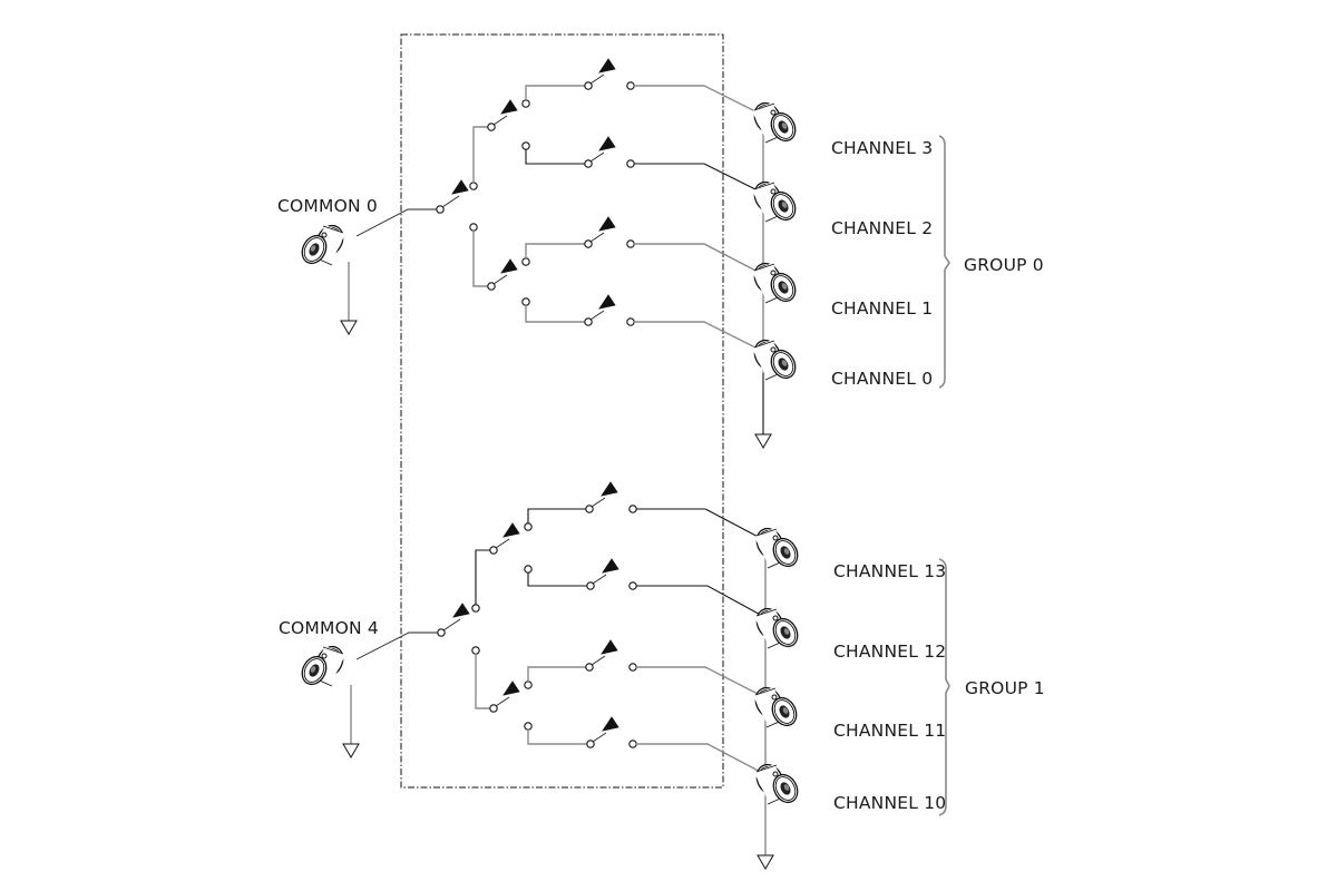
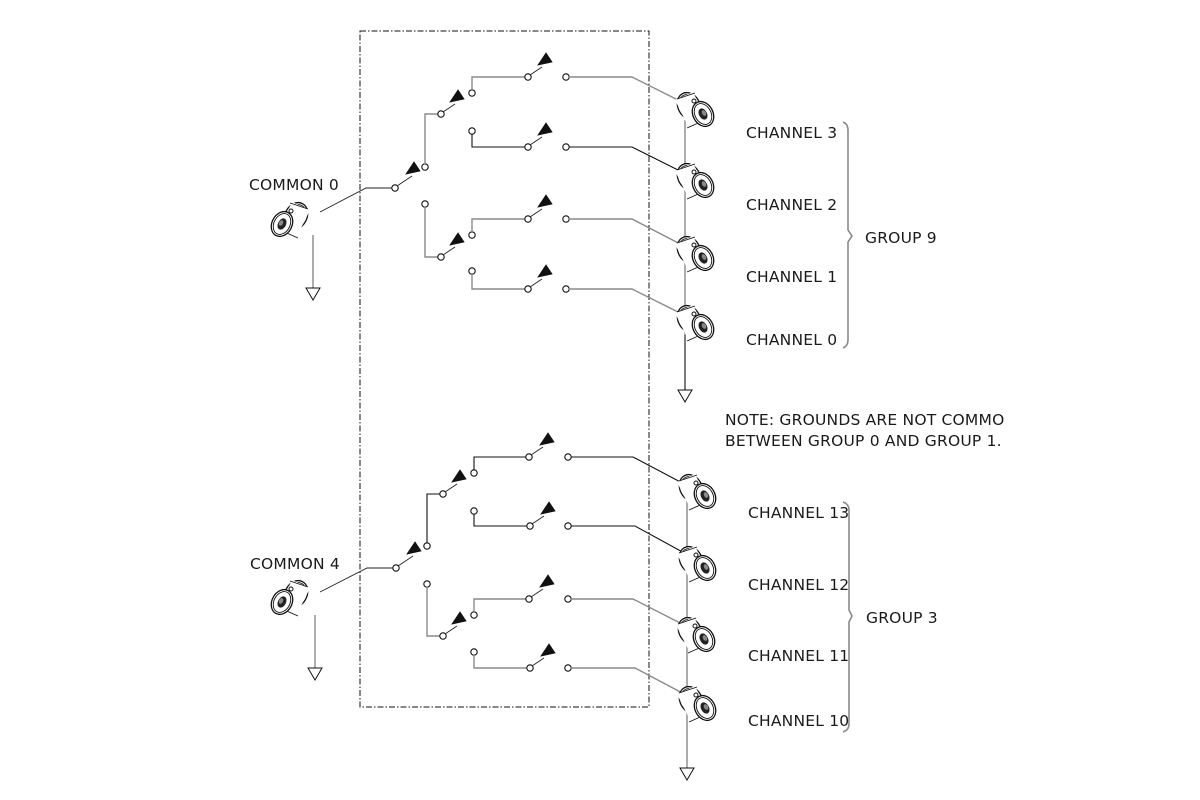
  COMMON 0
  CHANNEL 3
  CHANNEL 2
  CHANNEL 1
  CHANNEL 0
- GROUP 0
+ GROUP 9
+ NOTE: GROUNDS ARE NOT COMMO
+ BETWEEN GROUP 0 AND GROUP 1.
  COMMON 4
  CHANNEL 13
  CHANNEL 12
  CHANNEL 11
  CHANNEL 10
- GROUP 1
+ GROUP 3
